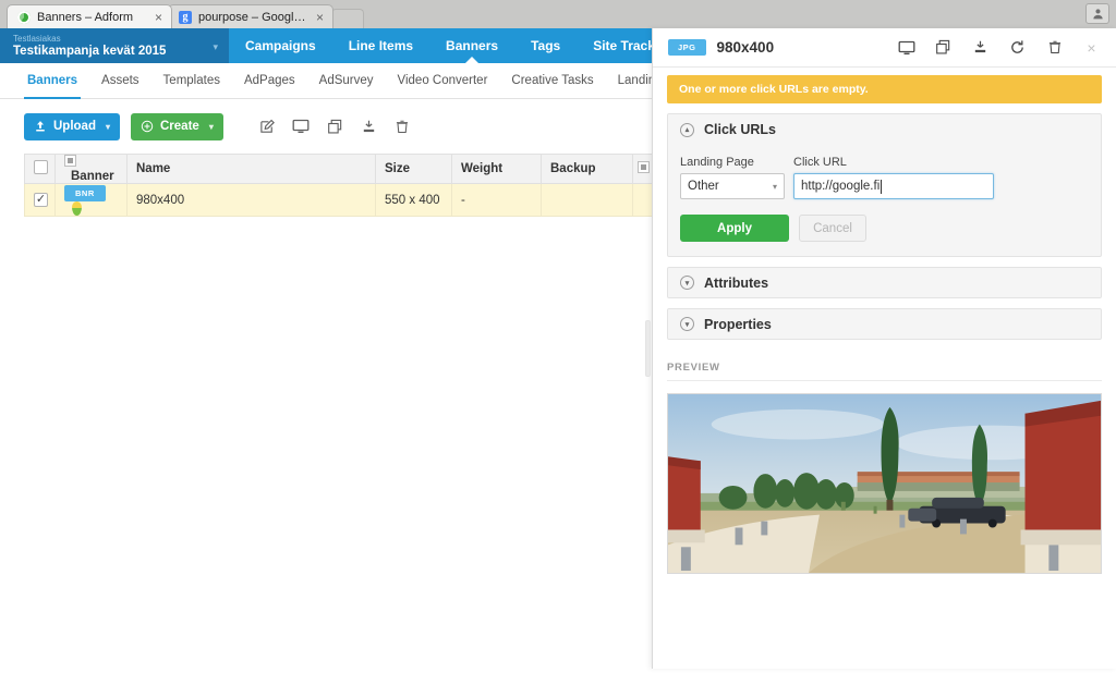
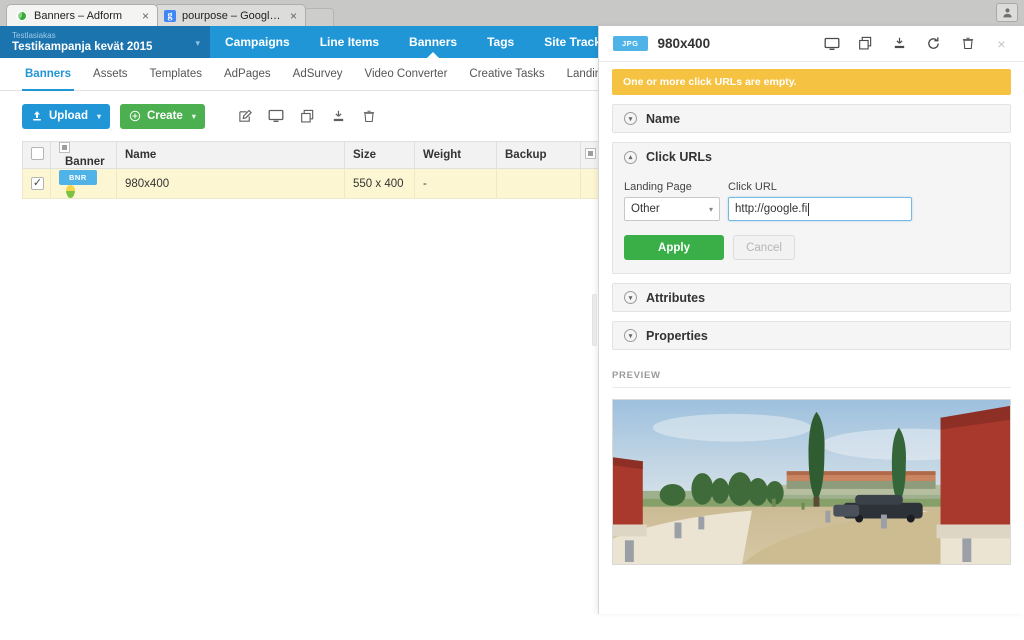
  Banners – Adform
  ×
  g
  pourpose – Google S
  ×
  Testlasiakas
  Testikampanja kevät 2015
  ▾
  Campaigns
  Line Items
  Banners
  Tags
  Banners
  Assets
  Templates
  AdPages
  AdSurvey
  Video Converter
  Creative Tasks
  Upload
  ▾
  Create
  ▾
  	Banner	Name	Size	Weight	Backup
  	BNR	980x400	550 x 400	-
  JPG
  980x400
  ×
  One or more click URLs are empty.
+ Name
  Click URLs
  Landing Page
  Other
  ▾
  Click URL
  http://google.fi
  Apply
  Cancel
  Attributes
  Properties
  PREVIEW
